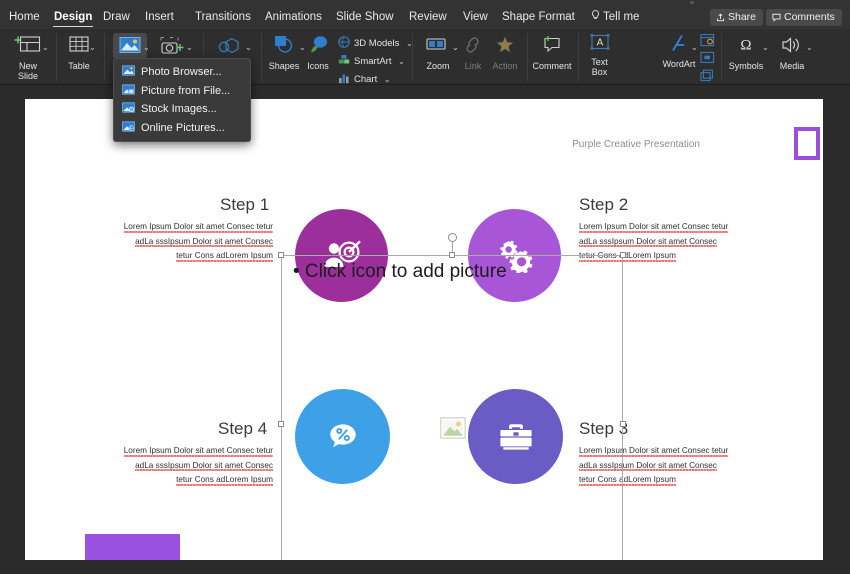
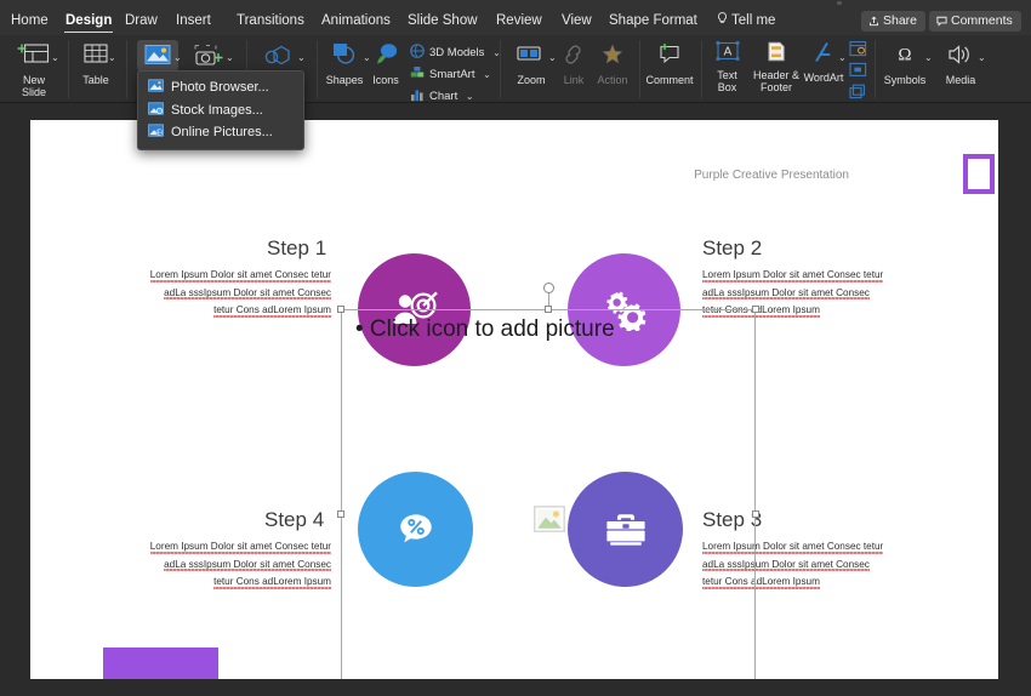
  Home
  Design
  Draw
  Insert
  Transitions
  Animations
  Slide Show
  Review
  View
  Shape Format
  Tell me
  Share
  Comments
  New
  Slide
  ⌄
  Table
  ⌄
  ⌄
  ⌄
  ⌄
  Shapes
  ⌄
  Icons
  3D Models ⌄
  SmartArt ⌄
  Chart ⌄
  Zoom
  ⌄
  Link
  Action
  Comment
  A
  Text
  Box
+ Header &
+ Footer
  WordArt
  ⌄
  Ω
  Symbols
  ⌄
  Media
  ⌄
  Photo Browser...
- Picture from File...
  Stock Images...
  Online Pictures...
  Purple Creative Presentation
  Step 1
  Lorem Ipsum Dolor sit amet Consec tetur
  adLa sssIpsum Dolor sit amet Consec
  tetur Cons adLorem Ipsum
  Step 2
  Lorem Ipsum Dolor sit amet Consec tetur
  adLa sssIpsum Dolor sit amet Consec
  tetur ConsLorem Ipsum
  Step 4
  Lorem Ipsum Dolor sit amet Consec tetur
  adLa sssIpsum Dolor sit amet Consec
  tetur Cons adLorem Ipsum
  Step 3
  Lorem Ipsum Dolor sit amet Consec tetur
  adLa sssIpsum Dolor sit amet Consec
  tetur Cons adLorem Ipsum
  • Click icon to add picture
